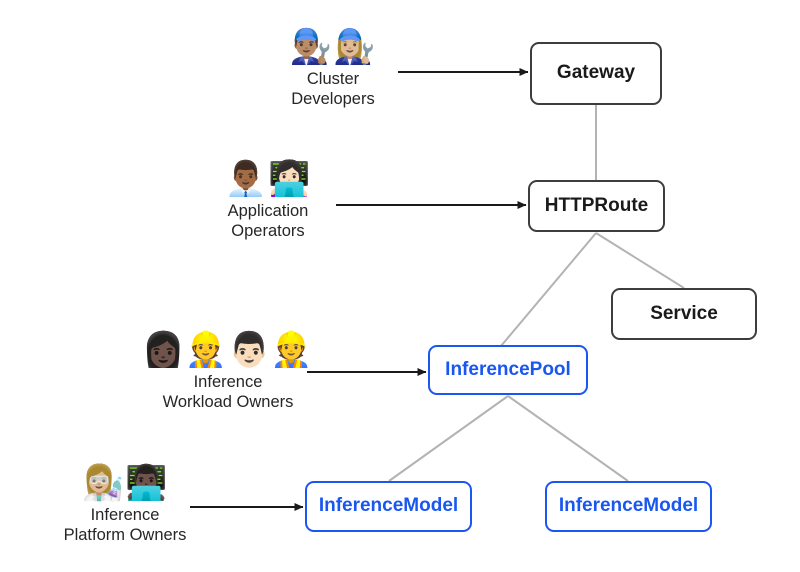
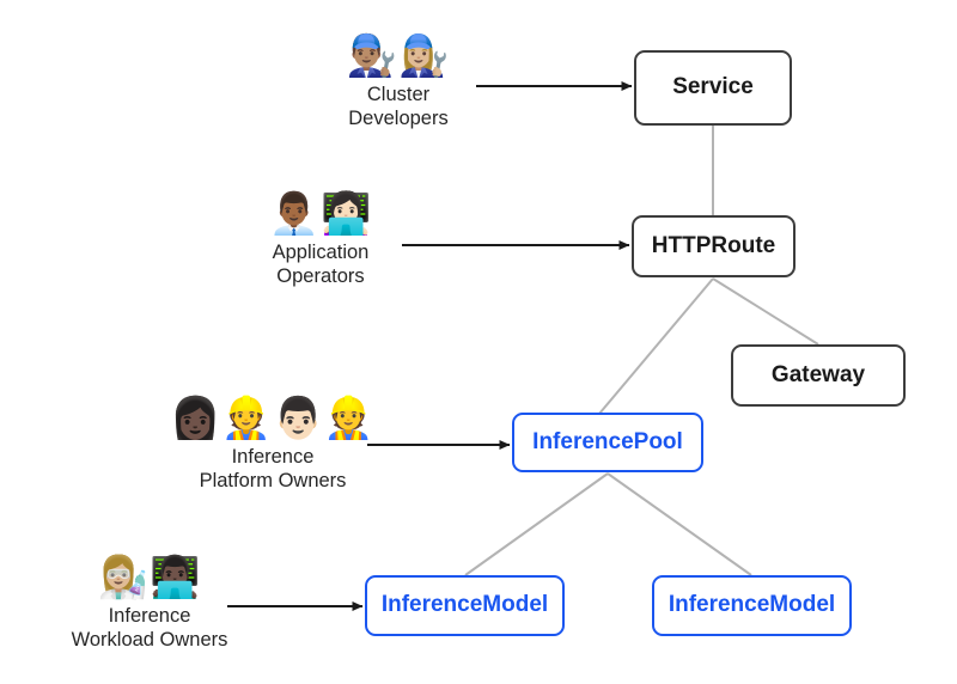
- Gateway
+ Service
  HTTPRoute
- Service
+ Gateway
  InferencePool
  InferenceModel
  InferenceModel
  👨🏽‍🔧👩🏼‍🔧
  Cluster
  Developers
  👨🏾‍💼👩🏻‍💻
  Application
  Operators
  👩🏿‍👷👨🏻‍👷
  Inference
- Workload Owners
+ Platform Owners
  👩🏼‍🔬👨🏿‍💻
  Inference
- Platform Owners
+ Workload Owners
